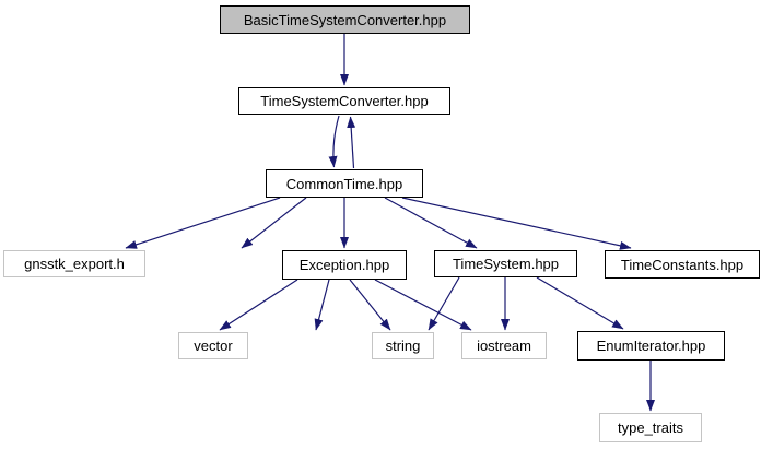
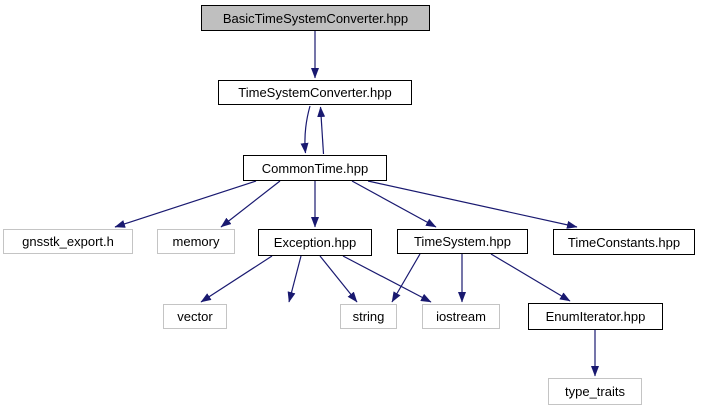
  BasicTimeSystemConverter.hpp
  TimeSystemConverter.hpp
  CommonTime.hpp
  gnsstk_export.h
+ memory
  Exception.hpp
  TimeSystem.hpp
  TimeConstants.hpp
  vector
  string
  iostream
  EnumIterator.hpp
  type_traits
